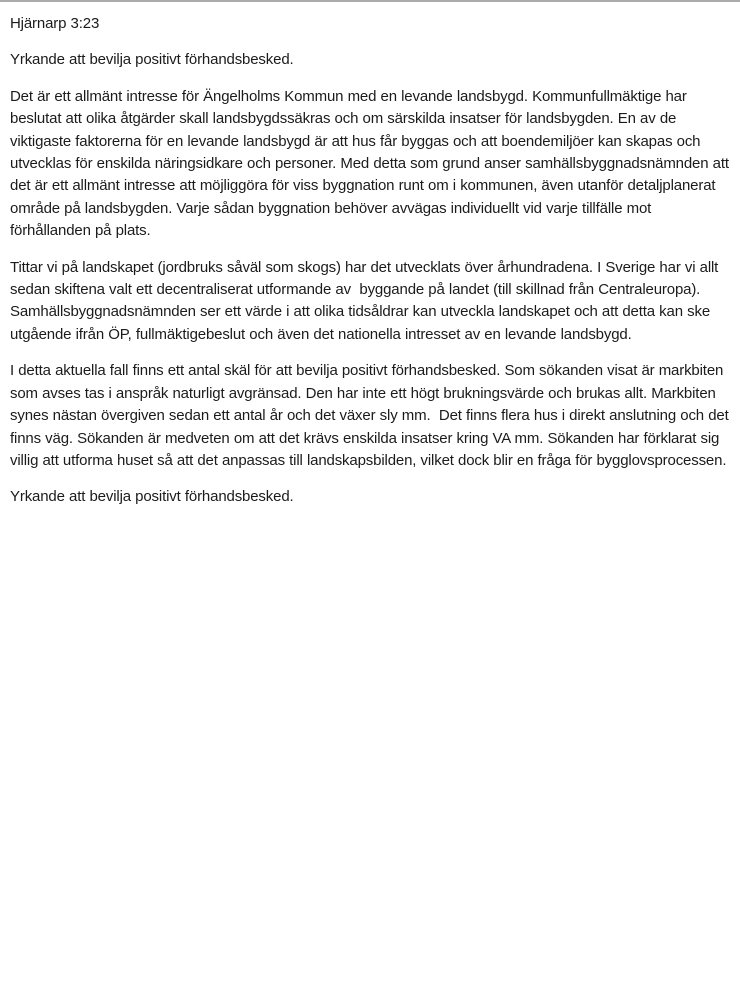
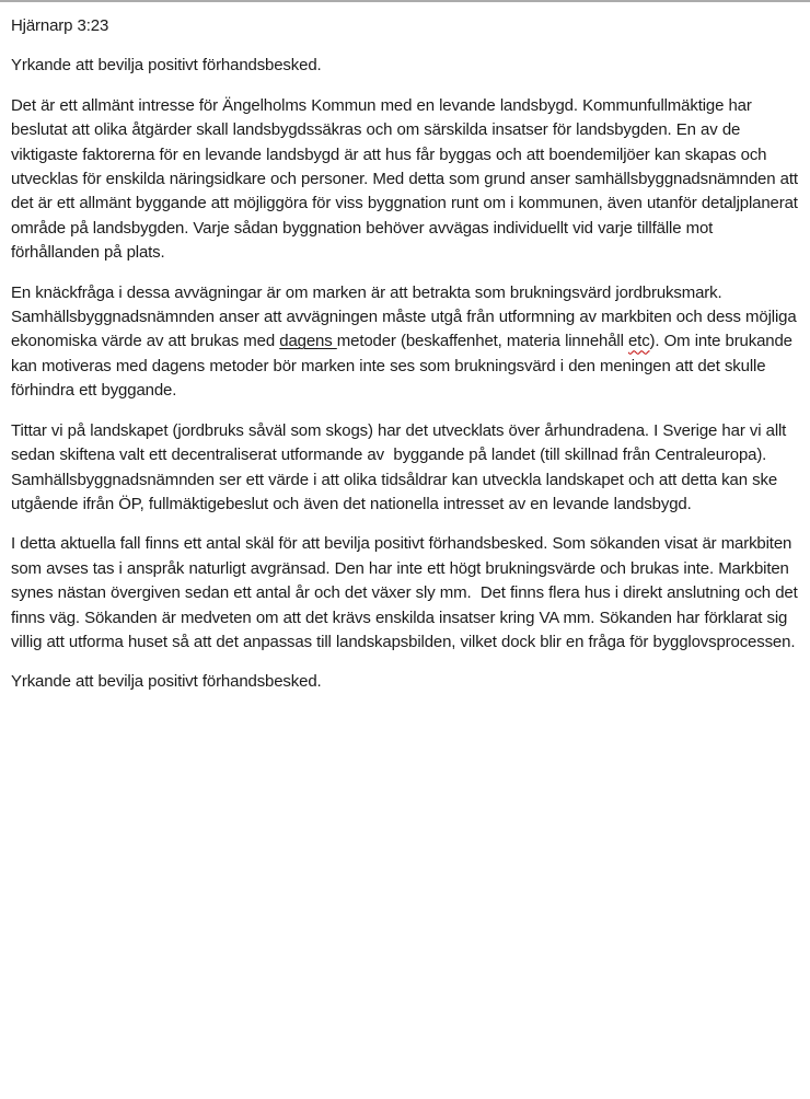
  Hjärnarp 3:23
  Yrkande att bevilja positivt förhandsbesked.
- Det är ett allmänt intresse för Ängelholms Kommun med en levande landsbygd. Kommunfullmäktige har beslutat att olika åtgärder skall landsbygdssäkras och om särskilda insatser för landsbygden. En av de viktigaste faktorerna för en levande landsbygd är att hus får byggas och att boendemiljöer kan skapas och utvecklas för enskilda näringsidkare och personer. Med detta som grund anser samhällsbyggnadsnämnden att det är ett allmänt intresse att möjliggöra för viss byggnation runt om i kommunen, även utanför detaljplanerat område på landsbygden. Varje sådan byggnation behöver avvägas individuellt vid varje tillfälle mot förhållanden på plats.
+ Det är ett allmänt intresse för Ängelholms Kommun med en levande landsbygd. Kommunfullmäktige har beslutat att olika åtgärder skall landsbygdssäkras och om särskilda insatser för landsbygden. En av de viktigaste faktorerna för en levande landsbygd är att hus får byggas och att boendemiljöer kan skapas och utvecklas för enskilda näringsidkare och personer. Med detta som grund anser samhällsbyggnadsnämnden att det är ett allmänt byggande att möjliggöra för viss byggnation runt om i kommunen, även utanför detaljplanerat område på landsbygden. Varje sådan byggnation behöver avvägas individuellt vid varje tillfälle mot förhållanden på plats.
+ En knäckfråga i dessa avvägningar är om marken är att betrakta som brukningsvärd jordbruksmark. Samhällsbyggnadsnämnden anser att avvägningen måste utgå från utformning av markbiten och dess möjliga ekonomiska värde av att brukas med dagens metoder (beskaffenhet, materia linnehåll etc). Om inte brukande kan motiveras med dagens metoder bör marken inte ses som brukningsvärd i den meningen att det skulle förhindra ett byggande.
  Tittar vi på landskapet (jordbruks såväl som skogs) har det utvecklats över århundradena. I Sverige har vi allt sedan skiftena valt ett decentraliserat utformande av byggande på landet (till skillnad från Centraleuropa). Samhällsbyggnadsnämnden ser ett värde i att olika tidsåldrar kan utveckla landskapet och att detta kan ske utgående ifrån ÖP, fullmäktigebeslut och även det nationella intresset av en levande landsbygd.
- I detta aktuella fall finns ett antal skäl för att bevilja positivt förhandsbesked. Som sökanden visat är markbiten som avses tas i anspråk naturligt avgränsad. Den har inte ett högt brukningsvärde och brukas allt. Markbiten synes nästan övergiven sedan ett antal år och det växer sly mm. Det finns flera hus i direkt anslutning och det finns väg. Sökanden är medveten om att det krävs enskilda insatser kring VA mm. Sökanden har förklarat sig villig att utforma huset så att det anpassas till landskapsbilden, vilket dock blir en fråga för bygglovsprocessen.
+ I detta aktuella fall finns ett antal skäl för att bevilja positivt förhandsbesked. Som sökanden visat är markbiten som avses tas i anspråk naturligt avgränsad. Den har inte ett högt brukningsvärde och brukas inte. Markbiten synes nästan övergiven sedan ett antal år och det växer sly mm. Det finns flera hus i direkt anslutning och det finns väg. Sökanden är medveten om att det krävs enskilda insatser kring VA mm. Sökanden har förklarat sig villig att utforma huset så att det anpassas till landskapsbilden, vilket dock blir en fråga för bygglovsprocessen.
  Yrkande att bevilja positivt förhandsbesked.
